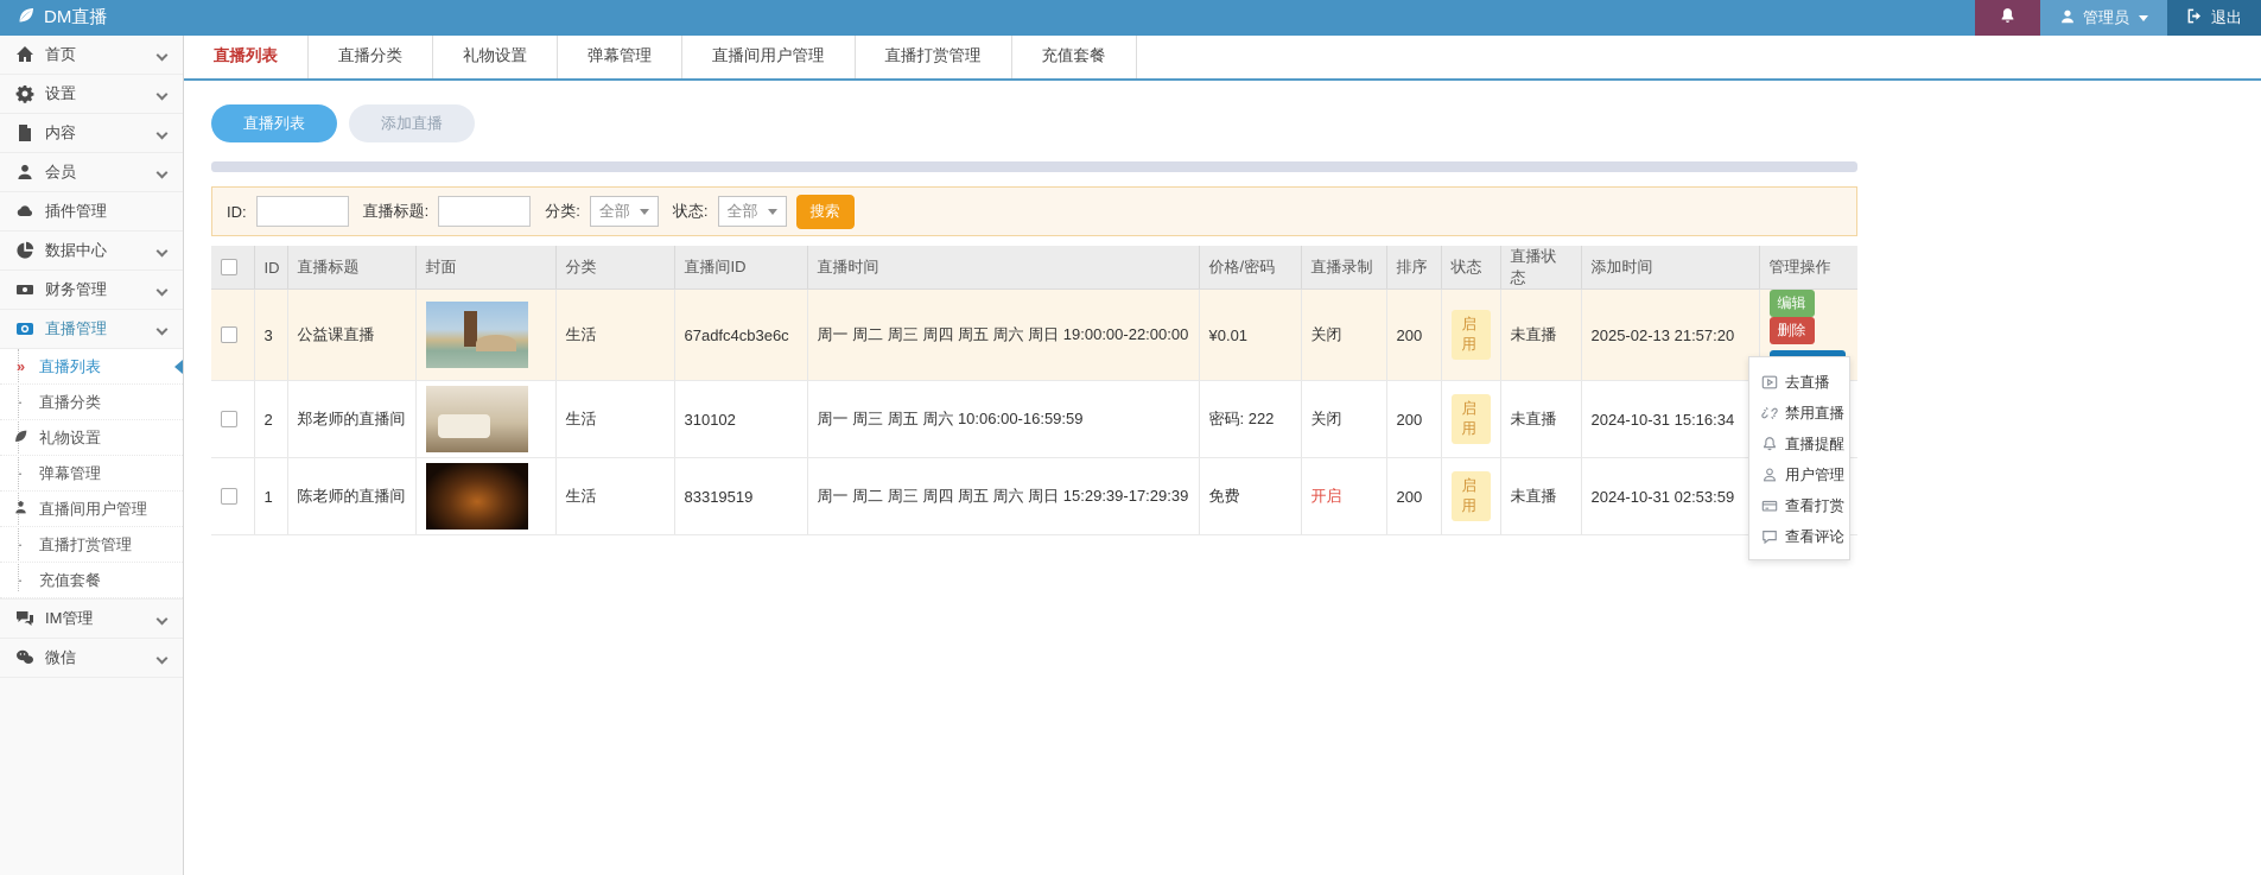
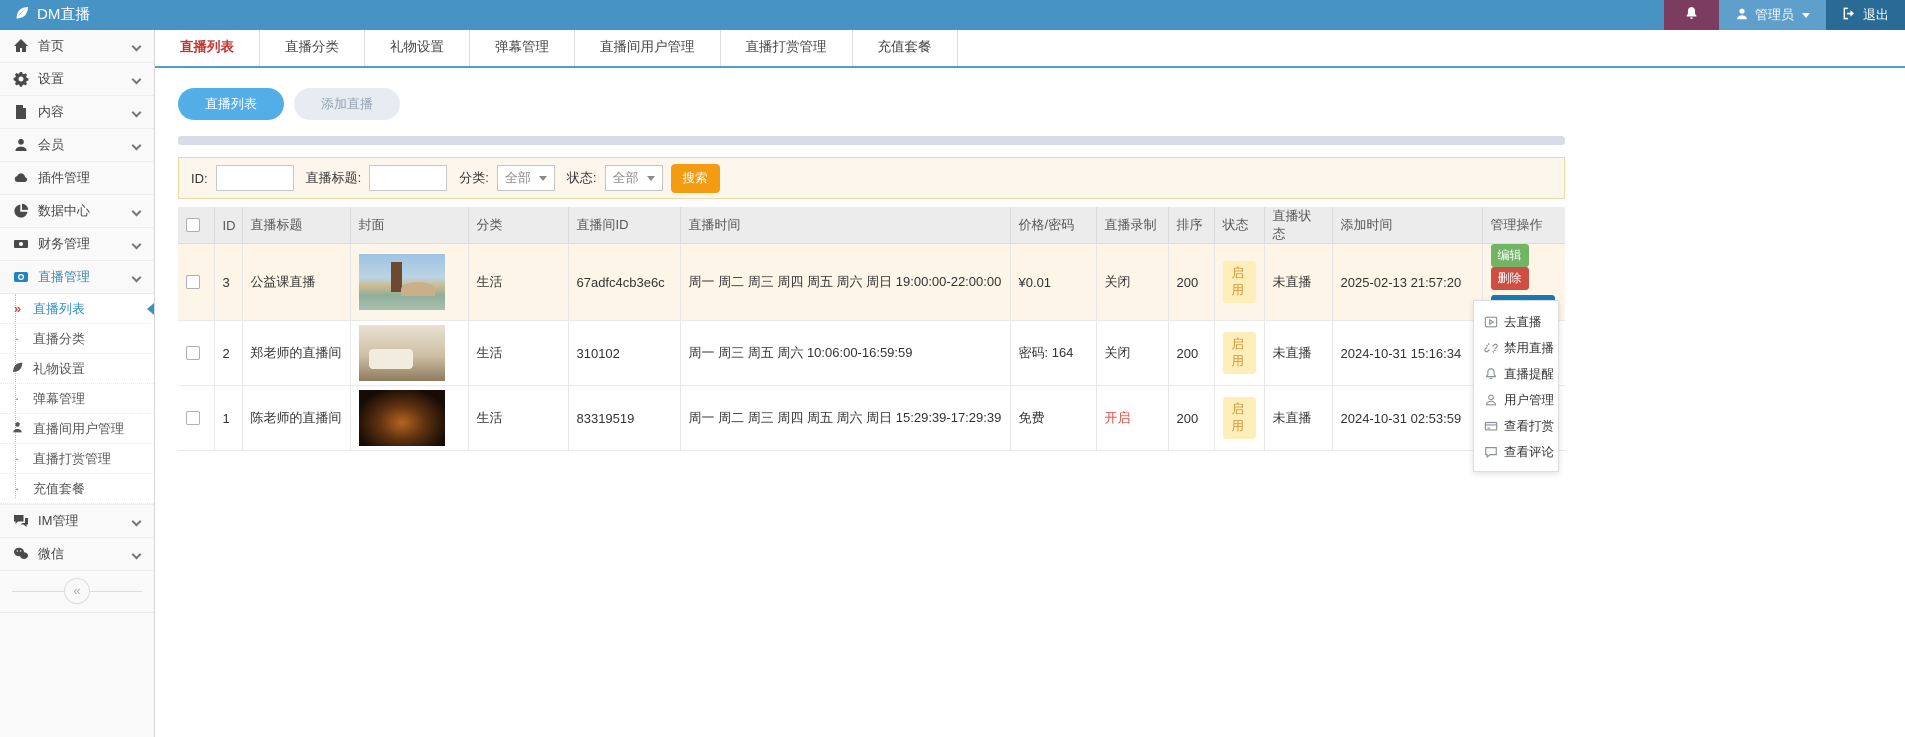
  DM直播
  管理员
  退出
  首页
  设置
  内容
  会员
  插件管理
  数据中心
  财务管理
  直播管理
  »
  直播列表
  ·
  直播分类
  礼物设置
  ·
  弹幕管理
  直播间用户管理
  ·
  直播打赏管理
  ·
  充值套餐
  IM管理
  微信
+ «
  直播列表
  直播分类
  礼物设置
  弹幕管理
  直播间用户管理
  直播打赏管理
  充值套餐
  直播列表
  添加直播
  ID:
  直播标题:
  分类:
  全部
  状态:
  全部
  搜索
  	ID	直播标题	封面	分类	直播间ID	直播时间	价格/密码	直播录制	排序	状态	直播状态	添加时间	管理操作
  	3	公益课直播		生活	67adfc4cb3e6c	周一 周二 周三 周四 周五 周六 周日 19:00:00-22:00:00	¥0.01	关闭	200	启用	未直播	2025-02-13 21:57:20	编辑删除
- 	2	郑老师的直播间		生活	310102	周一 周三 周五 周六 10:06:00-16:59:59	密码: 222	关闭	200	启用	未直播	2024-10-31 15:16:34
+ 	2	郑老师的直播间		生活	310102	周一 周三 周五 周六 10:06:00-16:59:59	密码: 164	关闭	200	启用	未直播	2024-10-31 15:16:34
  	1	陈老师的直播间		生活	83319519	周一 周二 周三 周四 周五 周六 周日 15:29:39-17:29:39	免费	开启	200	启用	未直播	2024-10-31 02:53:59
  去直播
  禁用直播
  直播提醒
  用户管理
  查看打赏
  查看评论
